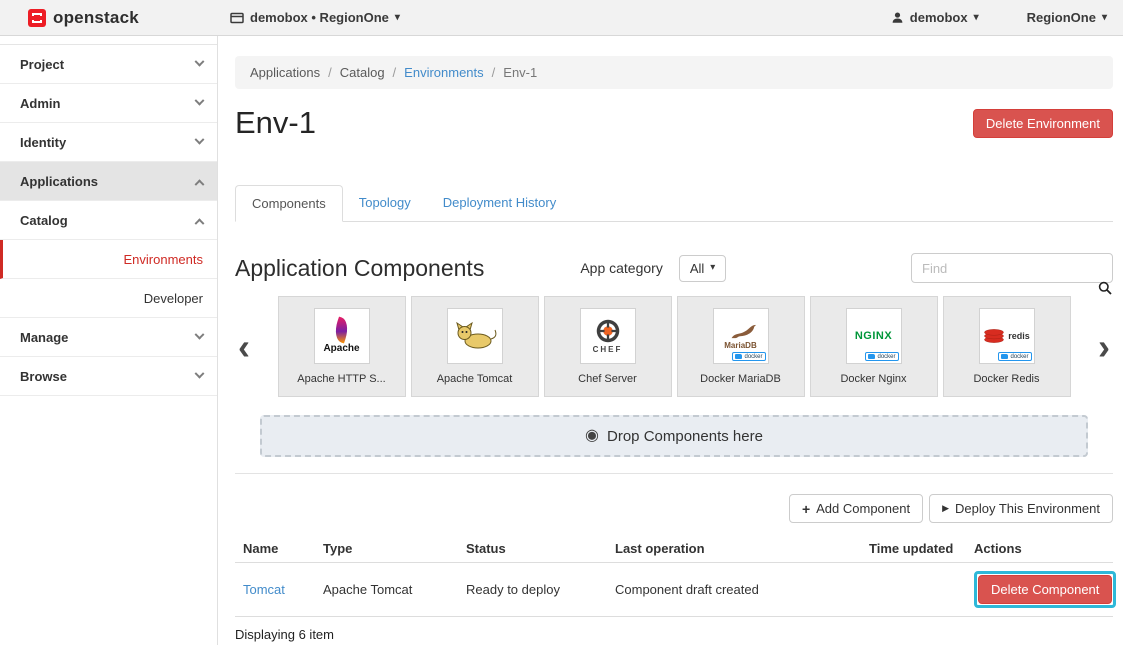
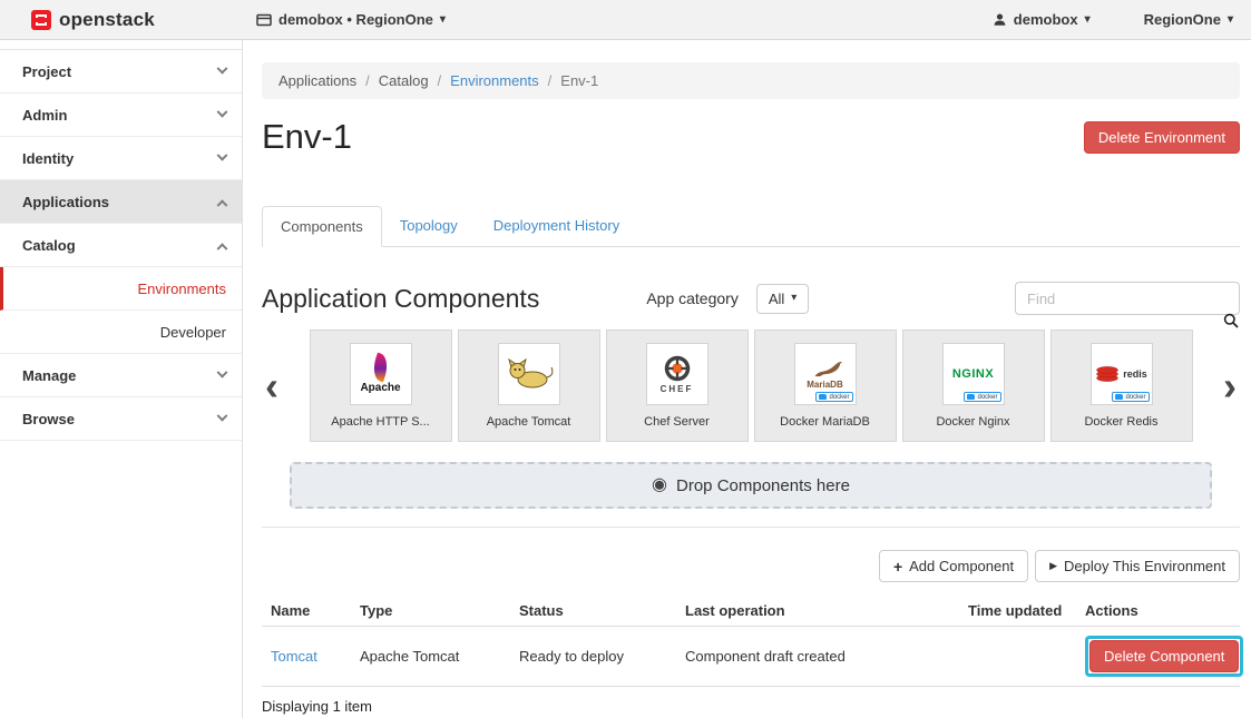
  openstack
  demobox • RegionOne
  ▾
  demobox
  ▾
  RegionOne
  ▾
  Project
  Admin
  Identity
  Applications
  Catalog
  Environments
  Developer
  Manage
  Browse
  Applications
  /
  Catalog
  /
  Environments
  /
  Env-1
  Env-1
  Delete Environment
  Components
  Topology
  Deployment History
  Application Components
  App category
  All
  ▾
  Find
  ‹
  Apache
  Apache HTTP S...
  Apache Tomcat
  CHEF
  Chef Server
  MariaDB
  Docker MariaDB
  NGINX
  Docker Nginx
  redis
  Docker Redis
  ›
  ◉
  Drop Components here
  +
  Add Component
  ▶
  Deploy This Environment
  Name	Type	Status	Last operation	Time updated	Actions
  Tomcat	Apache Tomcat	Ready to deploy	Component draft created		Delete Component
- Displaying 6 item
+ Displaying 1 item
